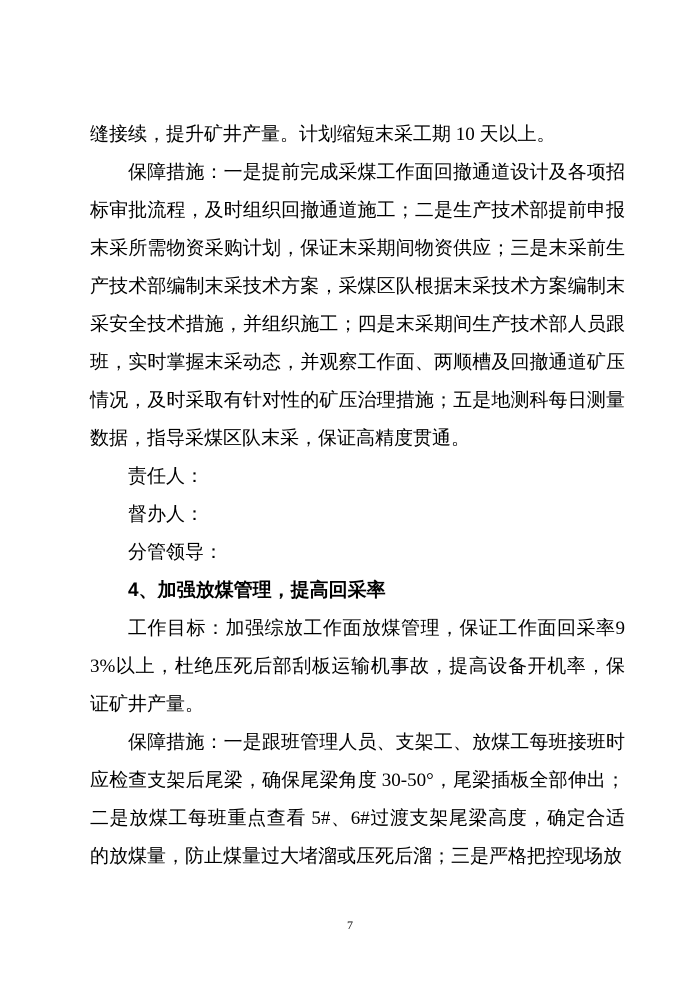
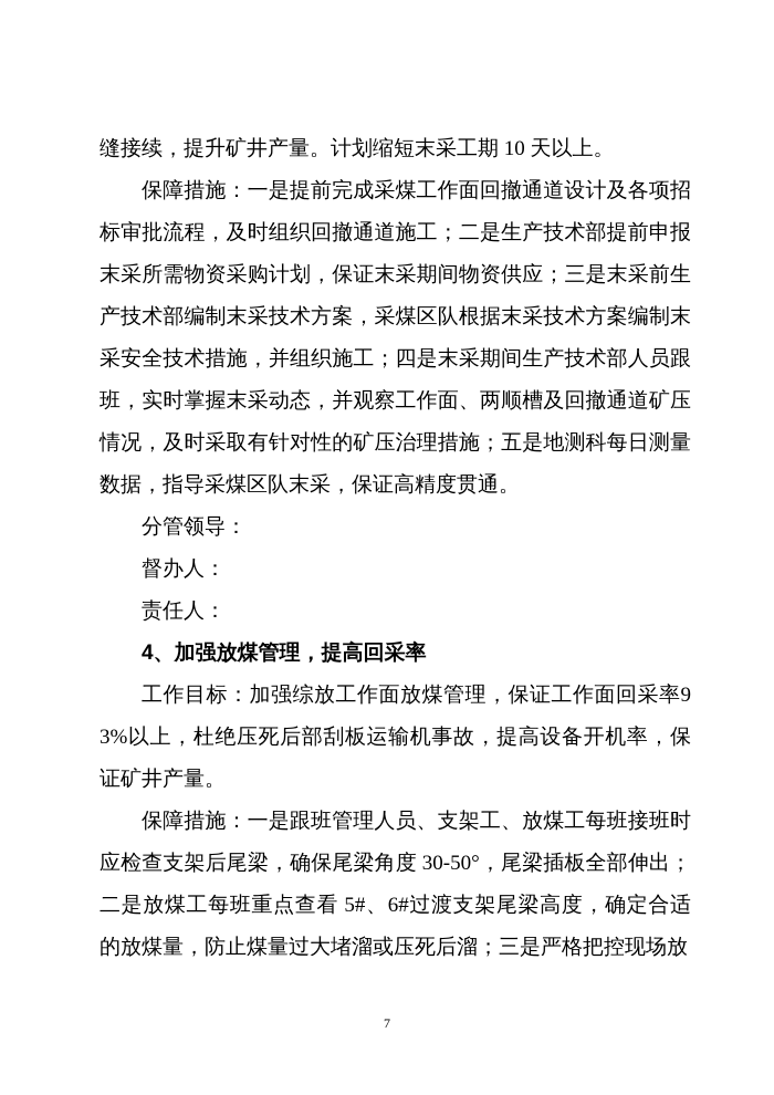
  缝接续，提升矿井产量。计划缩短末采工期 10 天以上。
  保障措施：一是提前完成采煤工作面回撤通道设计及各项招标审批流程，及时组织回撤通道施工；二是生产技术部提前申报末采所需物资采购计划，保证末采期间物资供应；三是末采前生产技术部编制末采技术方案，采煤区队根据末采技术方案编制末采安全技术措施，并组织施工；四是末采期间生产技术部人员跟班，实时掌握末采动态，并观察工作面、两顺槽及回撤通道矿压情况，及时采取有针对性的矿压治理措施；五是地测科每日测量数据，指导采煤区队末采，保证高精度贯通。
- 责任人：
+ 分管领导：
  督办人：
- 分管领导：
+ 责任人：
  4、加强放煤管理，提高回采率
  工作目标：加强综放工作面放煤管理，保证工作面回采率93%以上，杜绝压死后部刮板运输机事故，提高设备开机率，保证矿井产量。
  保障措施：一是跟班管理人员、支架工、放煤工每班接班时应检查支架后尾梁，确保尾梁角度 30-50°，尾梁插板全部伸出；二是放煤工每班重点查看 5#、6#过渡支架尾梁高度，确定合适的放煤量，防止煤量过大堵溜或压死后溜；三是严格把控现场放
  7
